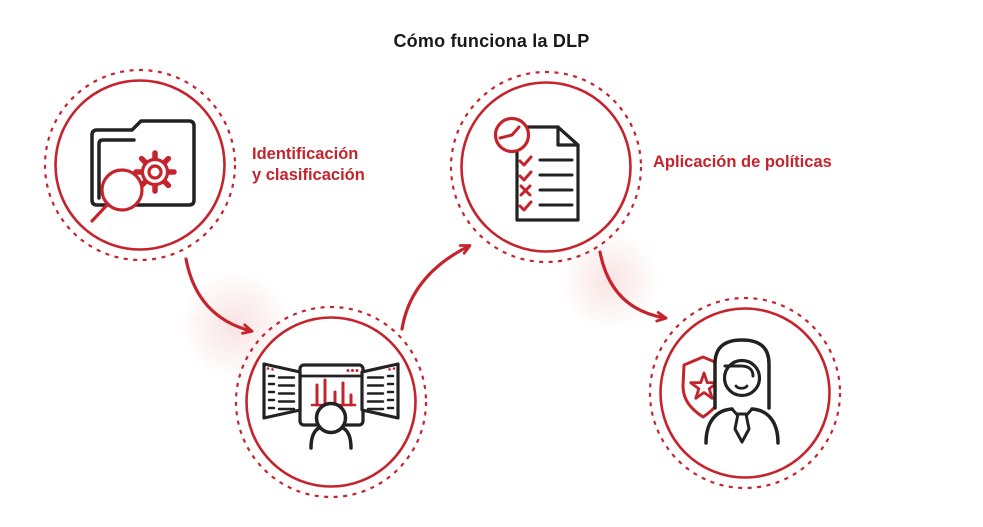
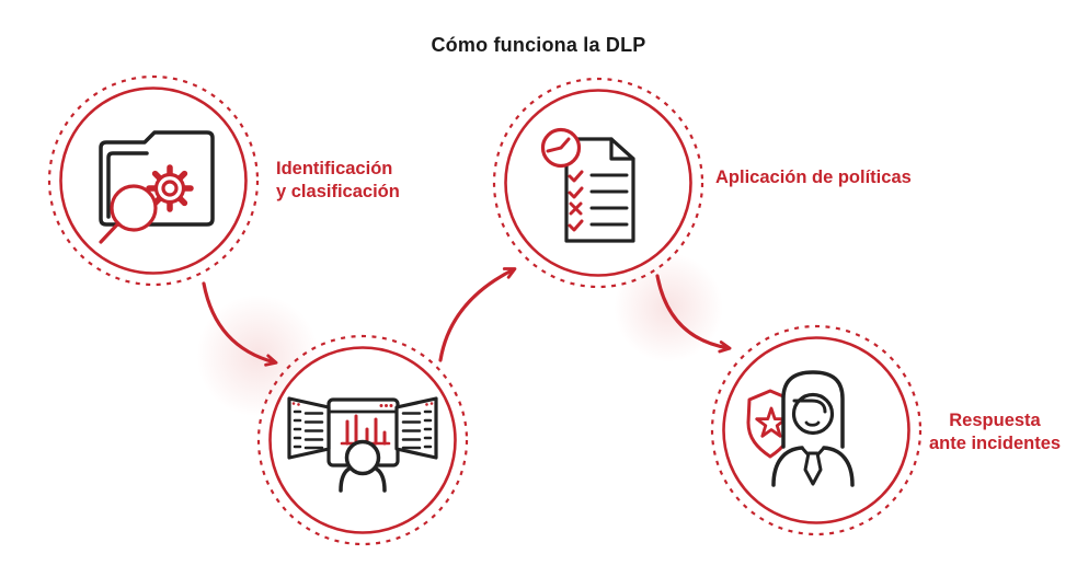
  Cómo funciona la DLP
  Identificación
  y clasificación
  Aplicación de políticas
+ Respuesta
+ ante incidentes
